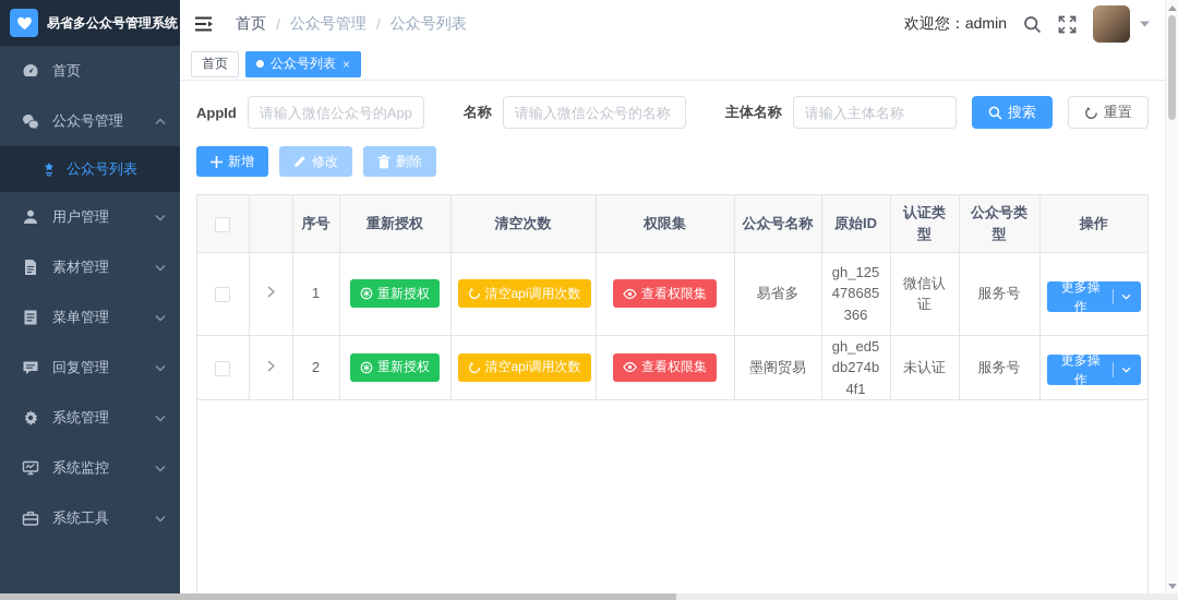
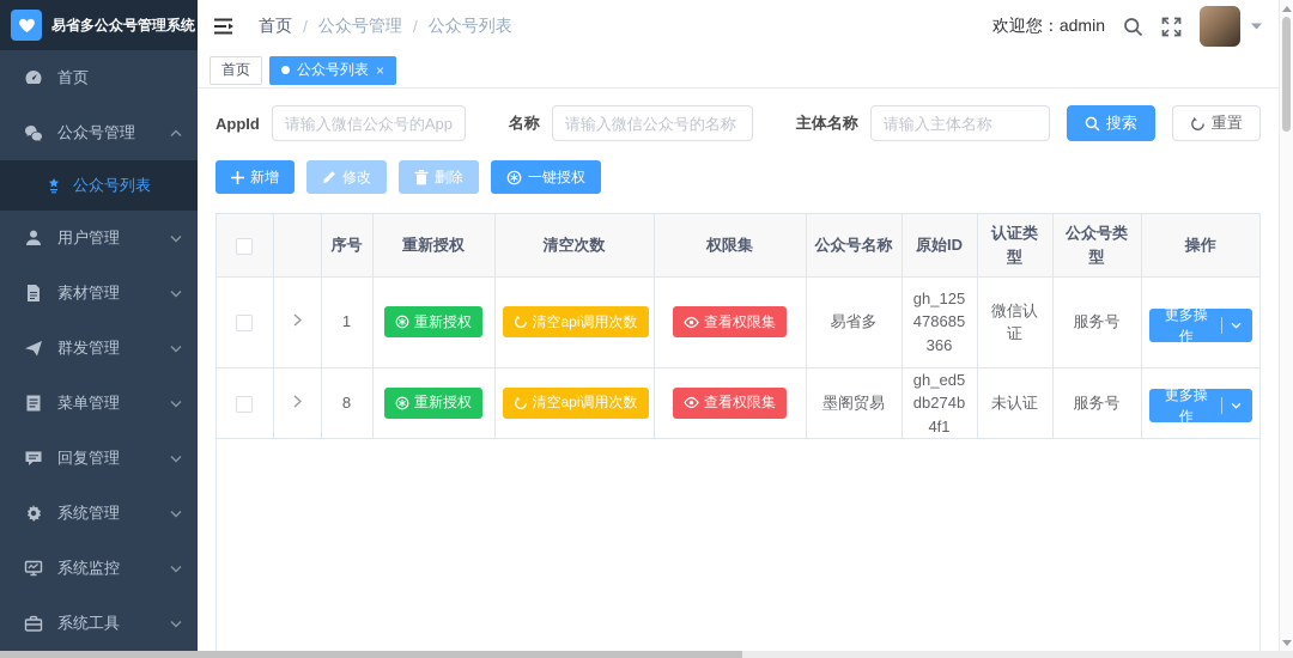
  易省多公众号管理系统
  首页
  公众号管理
  公众号列表
  用户管理
  素材管理
+ 群发管理
  菜单管理
  回复管理
  系统管理
  系统监控
  系统工具
  首页
  /
  公众号管理
  /
  公众号列表
  欢迎您：admin
  首页
  公众号列表
  ×
  AppId
  请输入微信公众号的App
  名称
  请输入微信公众号的名称
  主体名称
  请输入主体名称
  搜索
  重置
  新增
  修改
  删除
+ 一键授权
  		序号	重新授权	清空次数	权限集	公众号名称	原始ID	认证类型	公众号类型	操作
  		1	重新授权	清空api调用次数	查看权限集	易省多	gh_125478685366	微信认证	服务号	更多操作
- 		2	重新授权	清空api调用次数	查看权限集	墨阁贸易	gh_ed5db274b4f1	未认证	服务号	更多操作
+ 		8	重新授权	清空api调用次数	查看权限集	墨阁贸易	gh_ed5db274b4f1	未认证	服务号	更多操作
